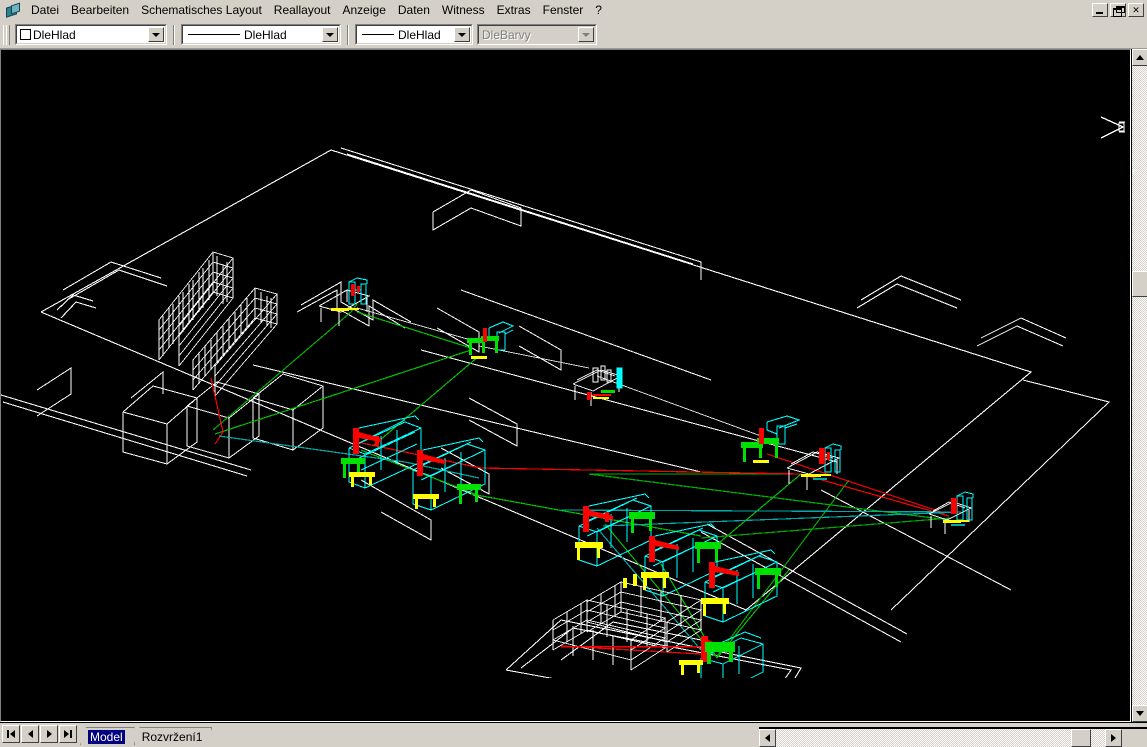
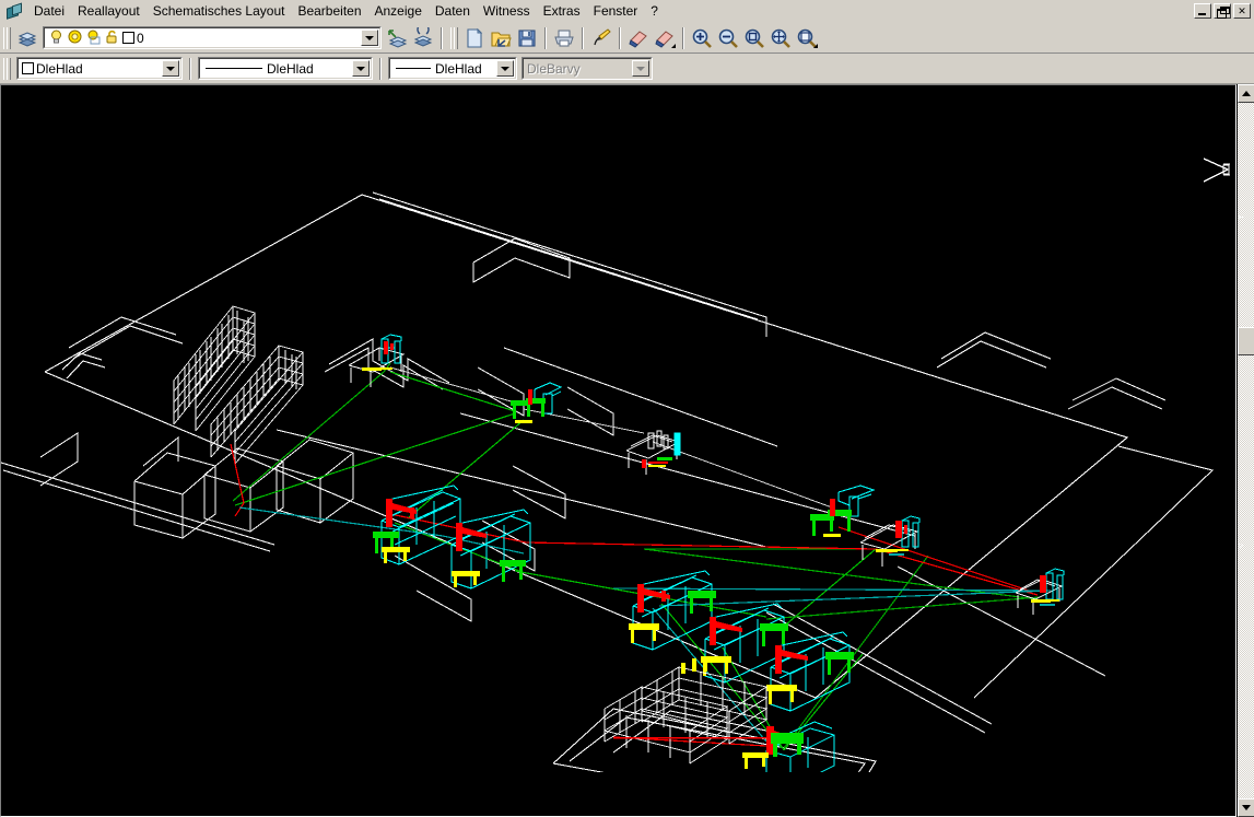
  Datei
- Bearbeiten
+ Reallayout
  Schematisches Layout
- Reallayout
+ Bearbeiten
  Anzeige
  Daten
  Witness
  Extras
  Fenster
  ?
+ 0
  DleHlad
  DleHlad
  DleHlad
  DleBarvy
  ⊢
  ▷
- Model
- Rozvržení1
